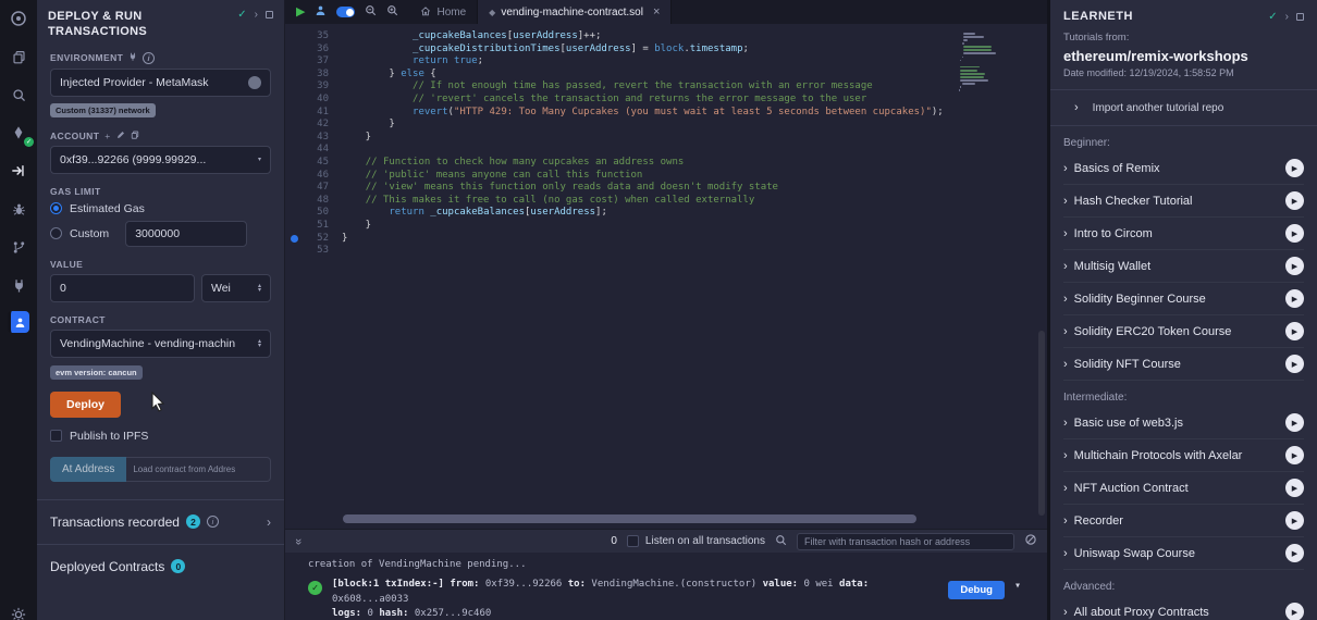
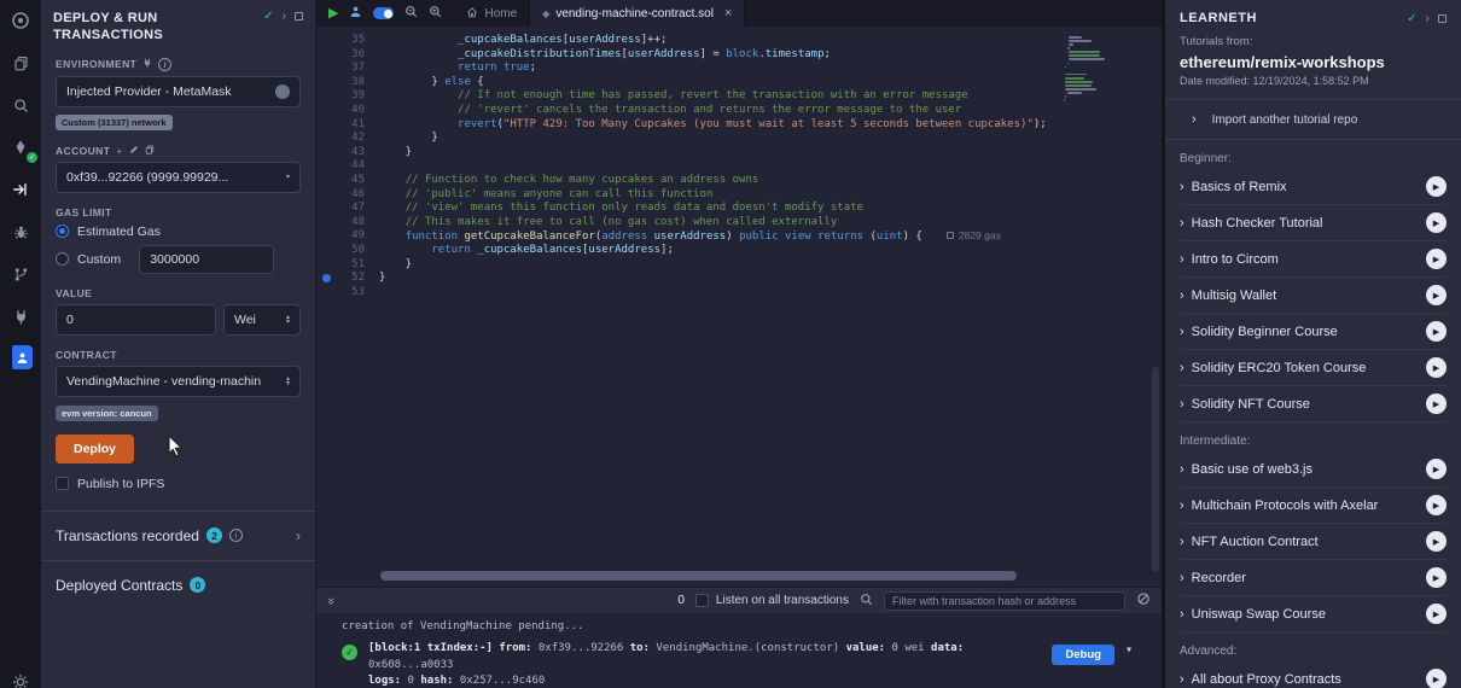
  DEPLOY & RUN TRANSACTIONS
  ✓
  ›
  ENVIRONMENT
  i
  Injected Provider - MetaMask
  Custom (31337) network
  ACCOUNT
  +
  0xf39...92266 (9999.99929...
  GAS LIMIT
  Estimated Gas
  Custom
  3000000
  VALUE
  0
  Wei
  CONTRACT
  VendingMachine - vending-machin
  evm version: cancun
  Deploy
  Publish to IPFS
- At Address
- Load contract from Addres
  Transactions recorded
  2
  i
  ›
  Deployed Contracts
  0
  ▶
  Home
  ◆
  vending-machine-contract.sol
  ×
  35
  _cupcakeBalances[userAddress]++;
  36
  _cupcakeDistributionTimes[userAddress] = block.timestamp;
  37
  return true;
  38
  } else {
  39
  // If not enough time has passed, revert the transaction with an error message
  40
  // 'revert' cancels the transaction and returns the error message to the user
  41
  revert("HTTP 429: Too Many Cupcakes (you must wait at least 5 seconds between cupcakes)");
  42
  }
  43
  }
  44
  45
  // Function to check how many cupcakes an address owns
  46
  // 'public' means anyone can call this function
  47
  // 'view' means this function only reads data and doesn't modify state
  48
  // This makes it free to call (no gas cost) when called externally
+ 49
+ function getCupcakeBalanceFor(address userAddress) public view returns (uint) { 2829 gas
  50
  return _cupcakeBalances[userAddress];
  51
  }
  52
  }
  53
  0
  Listen on all transactions
  Filter with transaction hash or address
  creation of VendingMachine pending...
  ✓
  [block:1 txIndex:-] from: 0xf39...92266 to: VendingMachine.(constructor) value: 0 wei data: 0x608...a0033
  logs: 0 hash: 0x257...9c460
  Debug
  ▾
  LEARNETH
  ✓
  ›
  Tutorials from:
  ethereum/remix-workshops
  Date modified: 12/19/2024, 1:58:52 PM
  ›
  Import another tutorial repo
  Beginner:
  ›
  Basics of Remix
  ›
  Hash Checker Tutorial
  ›
  Intro to Circom
  ›
  Multisig Wallet
  ›
  Solidity Beginner Course
  ›
  Solidity ERC20 Token Course
  ›
  Solidity NFT Course
  Intermediate:
  ›
  Basic use of web3.js
  ›
  Multichain Protocols with Axelar
  ›
  NFT Auction Contract
  ›
  Recorder
  ›
  Uniswap Swap Course
  Advanced:
  ›
  All about Proxy Contracts
